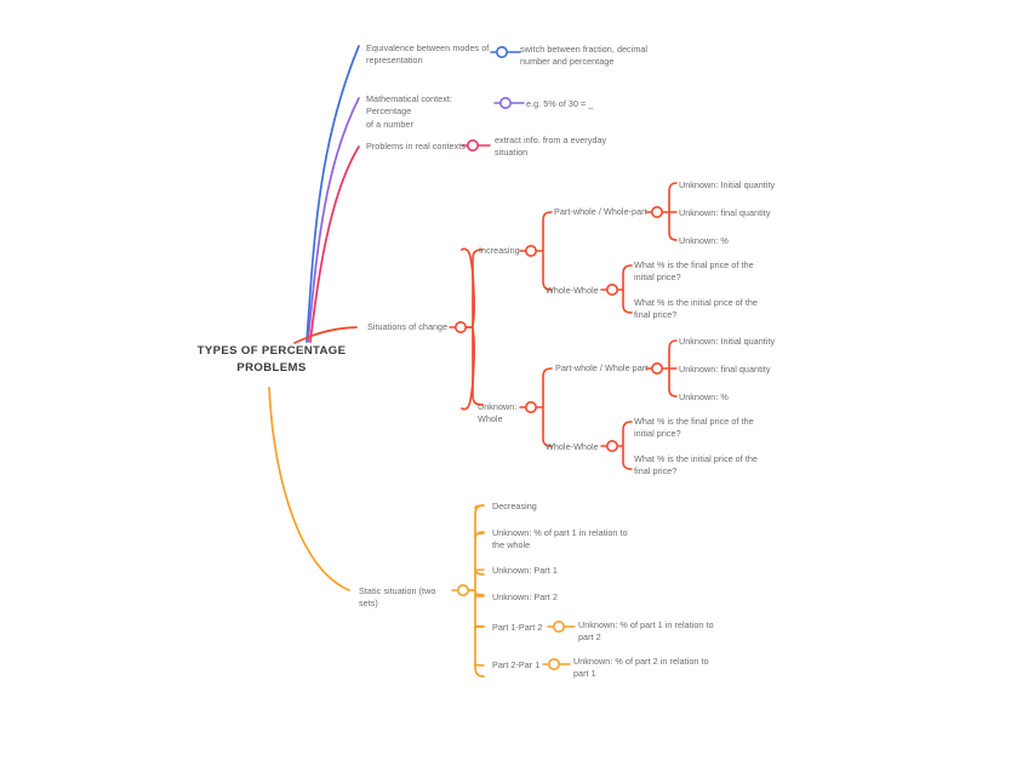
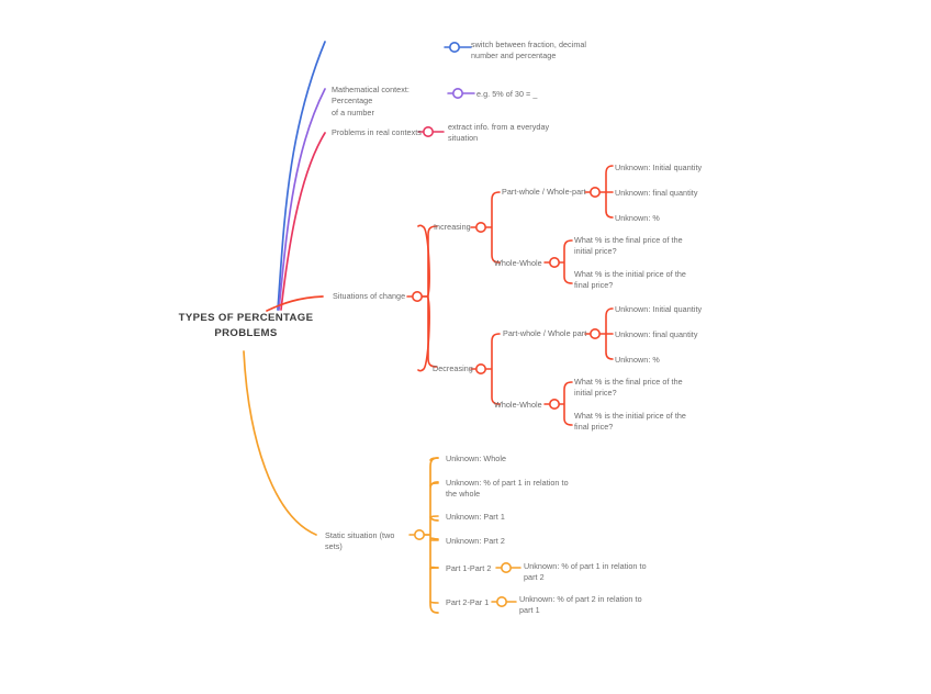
  TYPES OF PERCENTAGE
  PROBLEMS
- Equivalence between modes of
- representation
  switch between fraction, decimal
  number and percentage
  Mathematical context: Percentage
  of a number
  e.g. 5% of 30 = _
  Problems in real contexts
  extract info. from a everyday
  situation
  Situations of change
  Increasing
  Part-whole / Whole-part
  Unknown: Initial quantity
  Unknown: final quantity
  Unknown: %
  Whole-Whole
  What % is the final price of the
  initial price?
  What % is the initial price of the
  final price?
- Unknown: Whole
+ Decreasing
  Part-whole / Whole part
  Unknown: Initial quantity
  Unknown: final quantity
  Unknown: %
  Whole-Whole
  What % is the final price of the
  initial price?
  What % is the initial price of the
  final price?
  Static situation (two sets)
- Decreasing
+ Unknown: Whole
  Unknown: % of part 1 in relation to
  the whole
  Unknown: Part 1
  Unknown: Part 2
  Part 1-Part 2
  Unknown: % of part 1 in relation to
  part 2
  Part 2-Par 1
  Unknown: % of part 2 in relation to
  part 1
